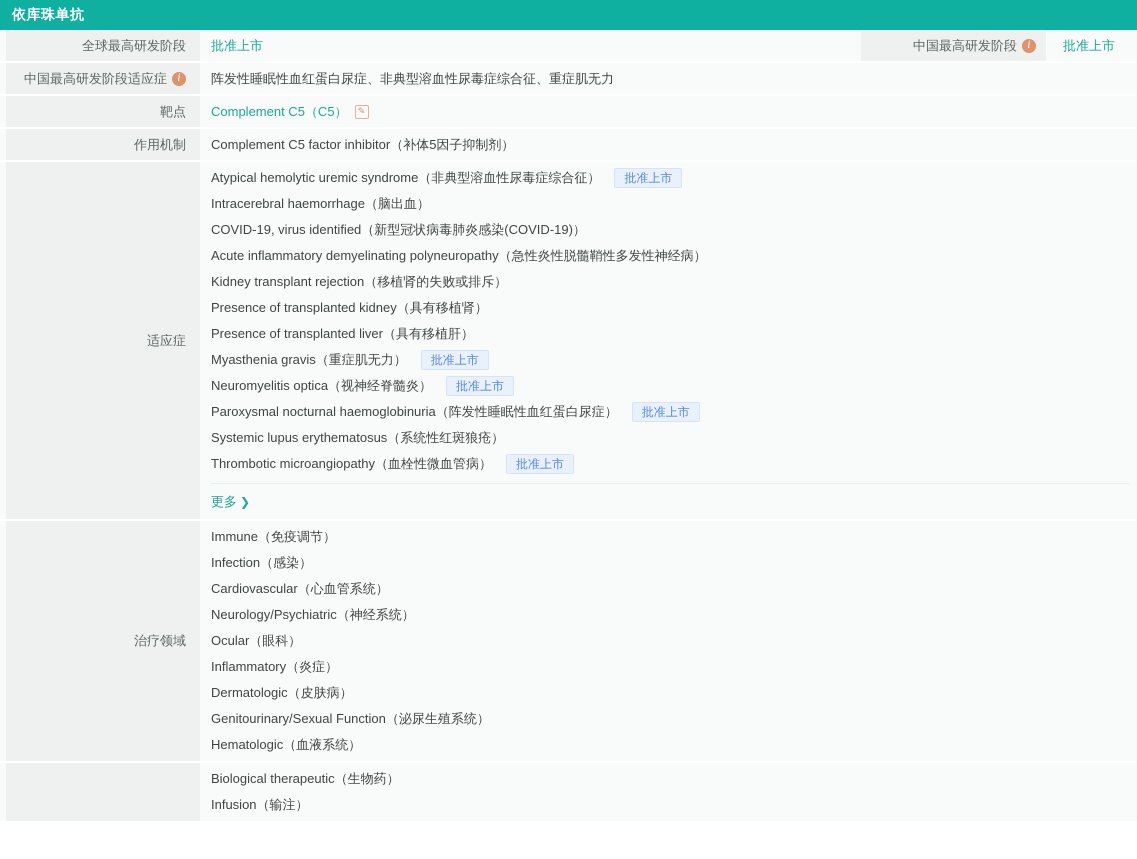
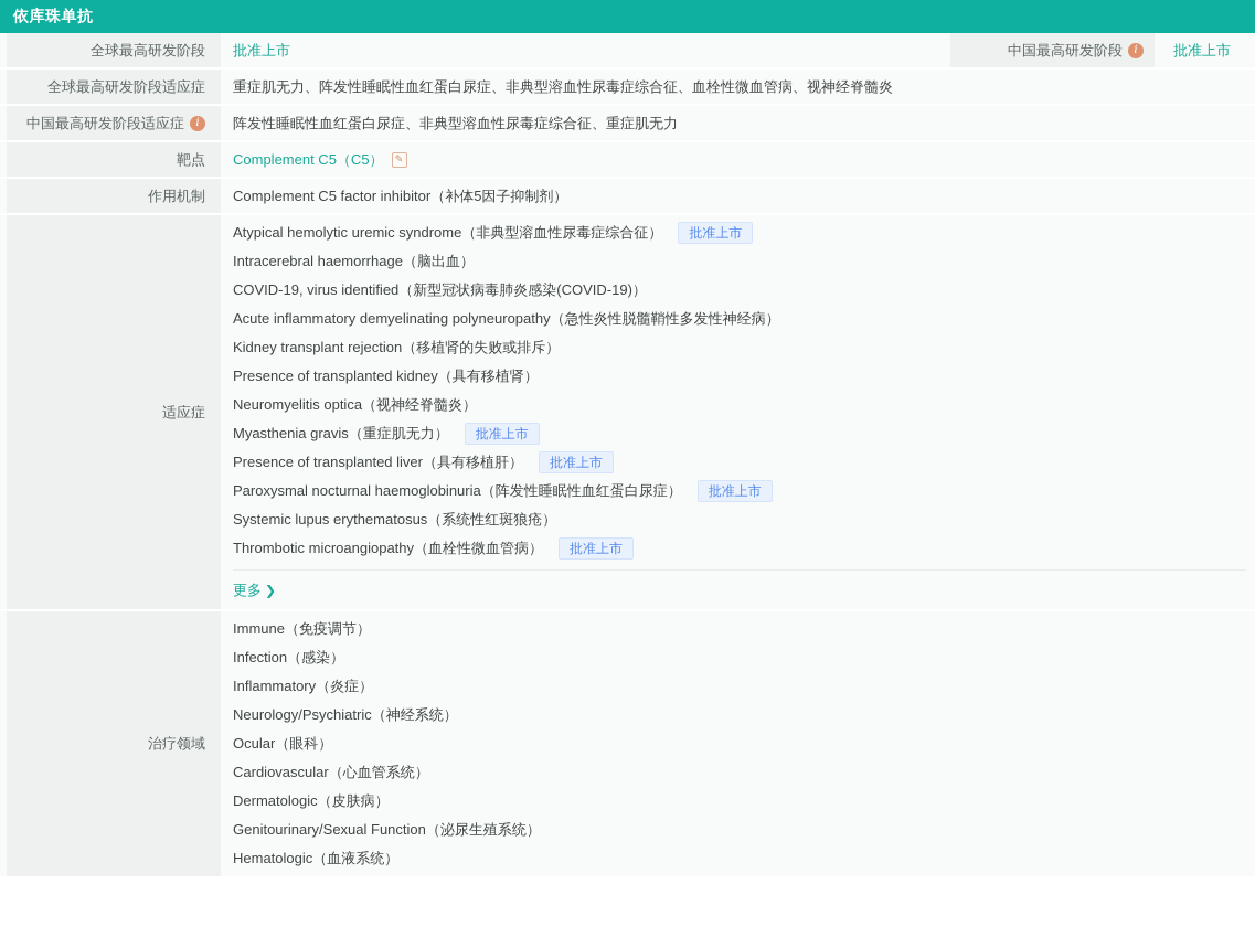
  依库珠单抗
  全球最高研发阶段
  批准上市
  中国最高研发阶段
  i
  批准上市
+ 全球最高研发阶段适应症
+ 重症肌无力、阵发性睡眠性血红蛋白尿症、非典型溶血性尿毒症综合征、血栓性微血管病、视神经脊髓炎
  中国最高研发阶段适应症
  i
  阵发性睡眠性血红蛋白尿症、非典型溶血性尿毒症综合征、重症肌无力
  靶点
  Complement C5（C5）
  ✎
  作用机制
  Complement C5 factor inhibitor（补体5因子抑制剂）
  适应症
  Atypical hemolytic uremic syndrome（非典型溶血性尿毒症综合征）
  批准上市
  Intracerebral haemorrhage（脑出血）
  COVID-19, virus identified（新型冠状病毒肺炎感染(COVID-19)）
  Acute inflammatory demyelinating polyneuropathy（急性炎性脱髓鞘性多发性神经病）
  Kidney transplant rejection（移植肾的失败或排斥）
  Presence of transplanted kidney（具有移植肾）
- Presence of transplanted liver（具有移植肝）
+ Neuromyelitis optica（视神经脊髓炎）
  Myasthenia gravis（重症肌无力）
  批准上市
- Neuromyelitis optica（视神经脊髓炎）
+ Presence of transplanted liver（具有移植肝）
  批准上市
  Paroxysmal nocturnal haemoglobinuria（阵发性睡眠性血红蛋白尿症）
  批准上市
  Systemic lupus erythematosus（系统性红斑狼疮）
  Thrombotic microangiopathy（血栓性微血管病）
  批准上市
  更多
  ❯
  治疗领域
  Immune（免疫调节）
  Infection（感染）
- Cardiovascular（心血管系统）
+ Inflammatory（炎症）
  Neurology/Psychiatric（神经系统）
  Ocular（眼科）
- Inflammatory（炎症）
+ Cardiovascular（心血管系统）
  Dermatologic（皮肤病）
  Genitourinary/Sexual Function（泌尿生殖系统）
  Hematologic（血液系统）
- Biological therapeutic（生物药）
- Infusion（输注）
